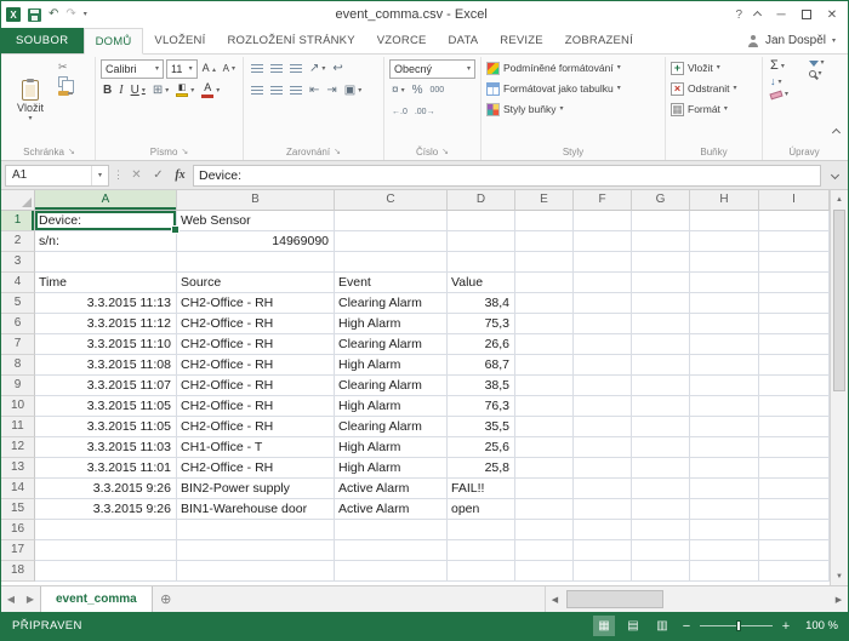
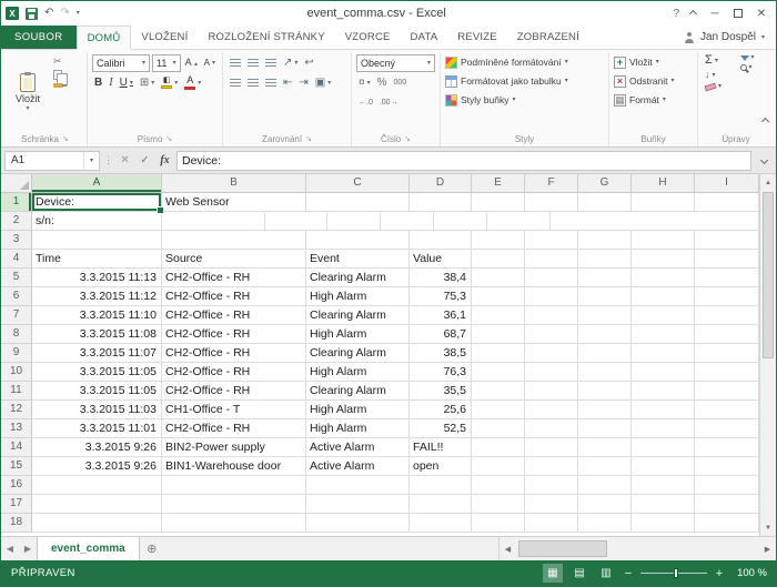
  X
  ↶
  ↷
  event_comma.csv - Excel
  ─
  ✕
  SOUBOR
  DOMŮ
  VLOŽENÍ
  ROZLOŽENÍ STRÁNKY
  VZORCE
  DATA
  REVIZE
  ZOBRAZENÍ
  Jan Dospěl
  Vložit
  Schránka
  Calibri
  11
  A
  A
  B
  I
  U
  ⊞
  A
  Písmo
  ↗
  ↩
  ⇤
  ⇥
  ▣
  Zarovnání
  Obecný
  ¤
  %
  Číslo
  Podmíněné formátování
  Formátovat jako tabulku
  Styly buňky
  Styly
  +
  Vložit
  ×
  Odstranit
  ▦
  Formát
  Buňky
  Úpravy
  A1
  ⋮
  ✕
  ✓
  fx
  Device:
  A
  B
  C
  D
  E
  F
  G
  H
  I
  1
  Device:
  Web Sensor
  2
  s/n:
- 14969090
  3
  4
  Time
  Source
  Event
  Value
  5
  3.3.2015 11:13
  CH2-Office - RH
  Clearing Alarm
  38,4
  6
  3.3.2015 11:12
  CH2-Office - RH
  High Alarm
  75,3
  7
  3.3.2015 11:10
  CH2-Office - RH
  Clearing Alarm
- 26,6
+ 36,1
  8
  3.3.2015 11:08
  CH2-Office - RH
  High Alarm
  68,7
  9
  3.3.2015 11:07
  CH2-Office - RH
  Clearing Alarm
  38,5
  10
  3.3.2015 11:05
  CH2-Office - RH
  High Alarm
  76,3
  11
  3.3.2015 11:05
  CH2-Office - RH
  Clearing Alarm
  35,5
  12
  3.3.2015 11:03
  CH1-Office - T
  High Alarm
  25,6
  13
  3.3.2015 11:01
  CH2-Office - RH
  High Alarm
- 25,8
+ 52,5
  14
  3.3.2015 9:26
  BIN2-Power supply
  Active Alarm
  FAIL!!
  15
  3.3.2015 9:26
  BIN1-Warehouse door
  Active Alarm
  open
  16
  17
  18
  ◀
  ▶
  event_comma
  ⊕
  PŘIPRAVEN
  ▦
  ▤
  ▥
  −
  +
  100 %
